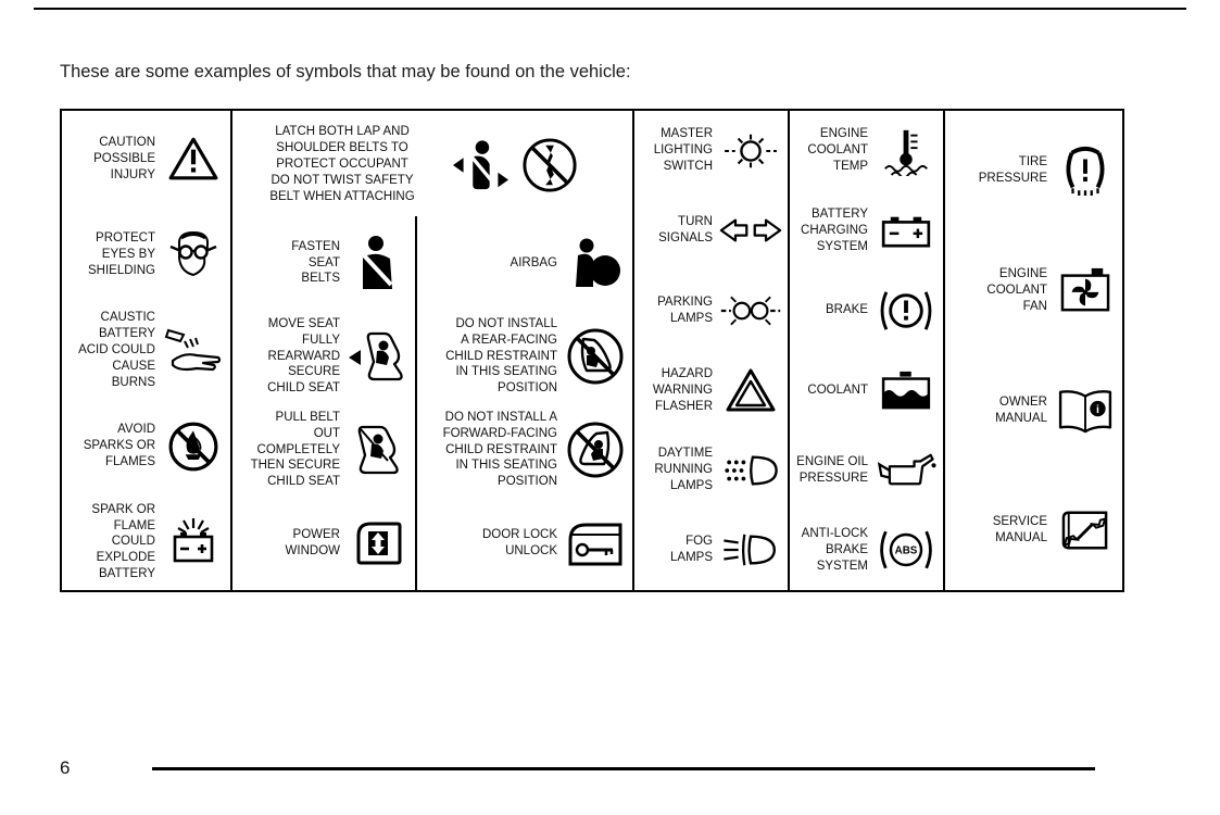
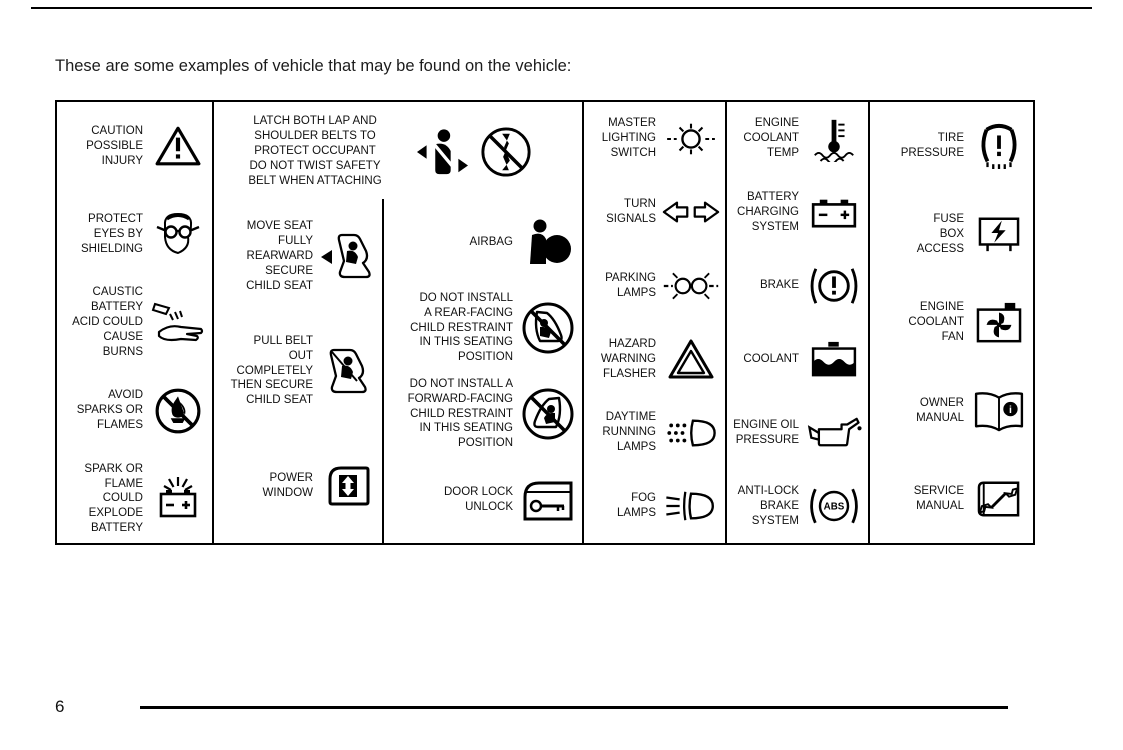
- These are some examples of symbols that may be found on the vehicle:
+ These are some examples of vehicle that may be found on the vehicle:
  CAUTION
  POSSIBLE
  INJURY
  PROTECT
  EYES BY
  SHIELDING
  CAUSTIC
  BATTERY
  ACID COULD
  CAUSE
  BURNS
  AVOID
  SPARKS OR
  FLAMES
  SPARK OR
  FLAME
  COULD
  EXPLODE
  BATTERY
  LATCH BOTH LAP AND
  SHOULDER BELTS TO
  PROTECT OCCUPANT
  DO NOT TWIST SAFETY
  BELT WHEN ATTACHING
- FASTEN
- SEAT
- BELTS
  MOVE SEAT
  FULLY
  REARWARD
  SECURE
  CHILD SEAT
  PULL BELT
  OUT
  COMPLETELY
  THEN SECURE
  CHILD SEAT
  POWER
  WINDOW
  AIRBAG
  DO NOT INSTALL
  A REAR-FACING
  CHILD RESTRAINT
  IN THIS SEATING
  POSITION
  DO NOT INSTALL A
  FORWARD-FACING
  CHILD RESTRAINT
  IN THIS SEATING
  POSITION
  DOOR LOCK
  UNLOCK
  MASTER
  LIGHTING
  SWITCH
  TURN
  SIGNALS
  PARKING
  LAMPS
  HAZARD
  WARNING
  FLASHER
  DAYTIME
  RUNNING
  LAMPS
  FOG
  LAMPS
  ENGINE
  COOLANT
  TEMP
  BATTERY
  CHARGING
  SYSTEM
  BRAKE
  COOLANT
  ENGINE OIL
  PRESSURE
  ANTI-LOCK
  BRAKE
  SYSTEM
  ABS
  TIRE
  PRESSURE
+ FUSE
+ BOX
+ ACCESS
  ENGINE
  COOLANT
  FAN
  OWNER
  MANUAL
  i
  SERVICE
  MANUAL
  6
